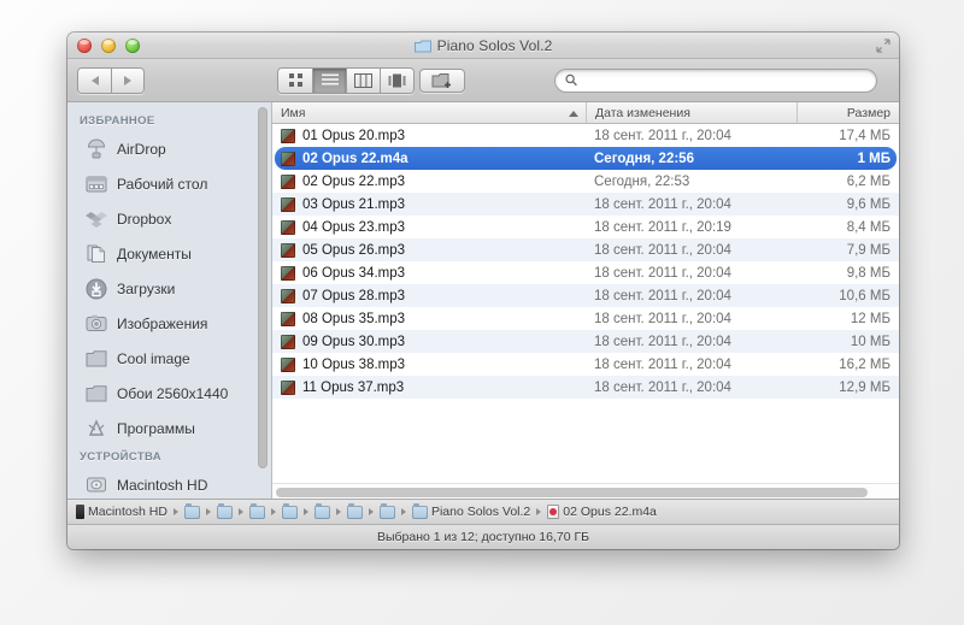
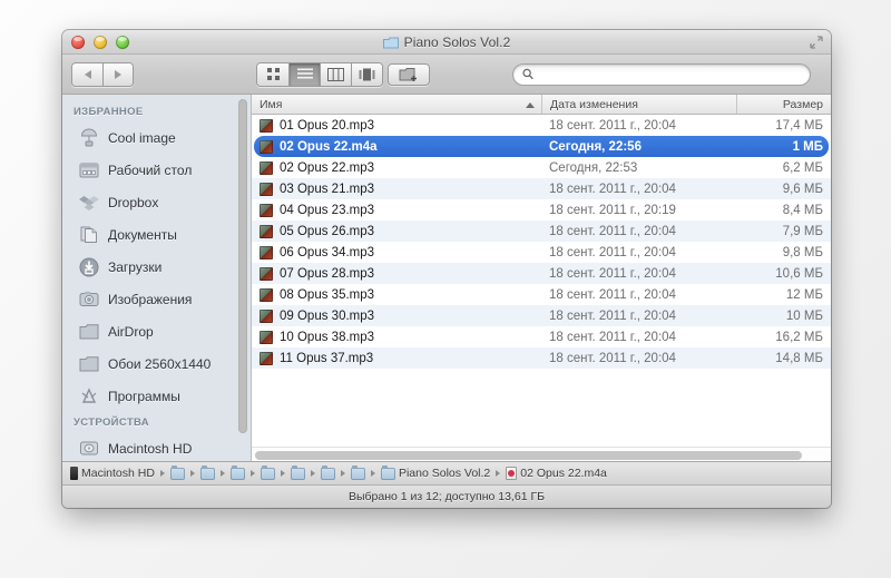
  Piano Solos Vol.2
  ИЗБРАННОЕ
- AirDrop
+ Cool image
  Рабочий стол
  Dropbox
  Документы
  Загрузки
  Изображения
- Cool image
+ AirDrop
  Обои 2560x1440
  Программы
  УСТРОЙСТВА
  Macintosh HD
  Имя
  Дата изменения
  Размер
  01 Opus 20.mp3
  18 сент. 2011 г., 20:04
  17,4 МБ
  02 Opus 22.m4a
  Сегодня, 22:56
  1 МБ
  02 Opus 22.mp3
  Сегодня, 22:53
  6,2 МБ
  03 Opus 21.mp3
  18 сент. 2011 г., 20:04
  9,6 МБ
  04 Opus 23.mp3
  18 сент. 2011 г., 20:19
  8,4 МБ
  05 Opus 26.mp3
  18 сент. 2011 г., 20:04
  7,9 МБ
  06 Opus 34.mp3
  18 сент. 2011 г., 20:04
  9,8 МБ
  07 Opus 28.mp3
  18 сент. 2011 г., 20:04
  10,6 МБ
  08 Opus 35.mp3
  18 сент. 2011 г., 20:04
  12 МБ
  09 Opus 30.mp3
  18 сент. 2011 г., 20:04
  10 МБ
  10 Opus 38.mp3
  18 сент. 2011 г., 20:04
  16,2 МБ
  11 Opus 37.mp3
  18 сент. 2011 г., 20:04
- 12,9 МБ
+ 14,8 МБ
  Macintosh HD
  Piano Solos Vol.2
  02 Opus 22.m4a
- Выбрано 1 из 12; доступно 16,70 ГБ
+ Выбрано 1 из 12; доступно 13,61 ГБ
